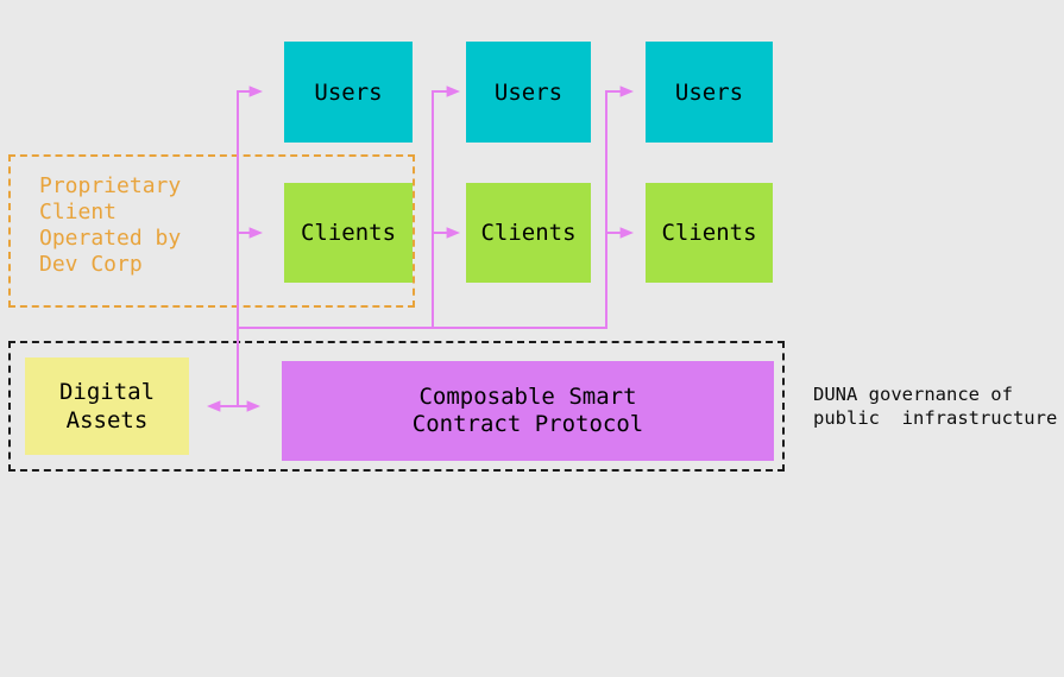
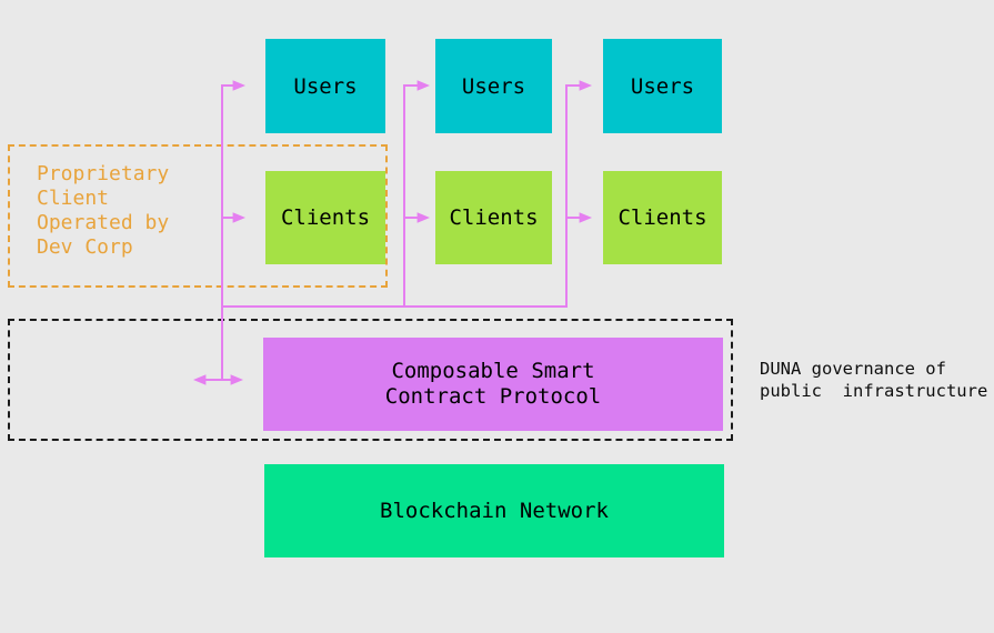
  Proprietary
  Client
  Operated by
  Dev Corp
  Users
  Users
  Users
  Clients
  Clients
  Clients
- Digital
- Assets
  Composable Smart
  Contract Protocol
+ Blockchain Network
  DUNA governance of
  public infrastructure
